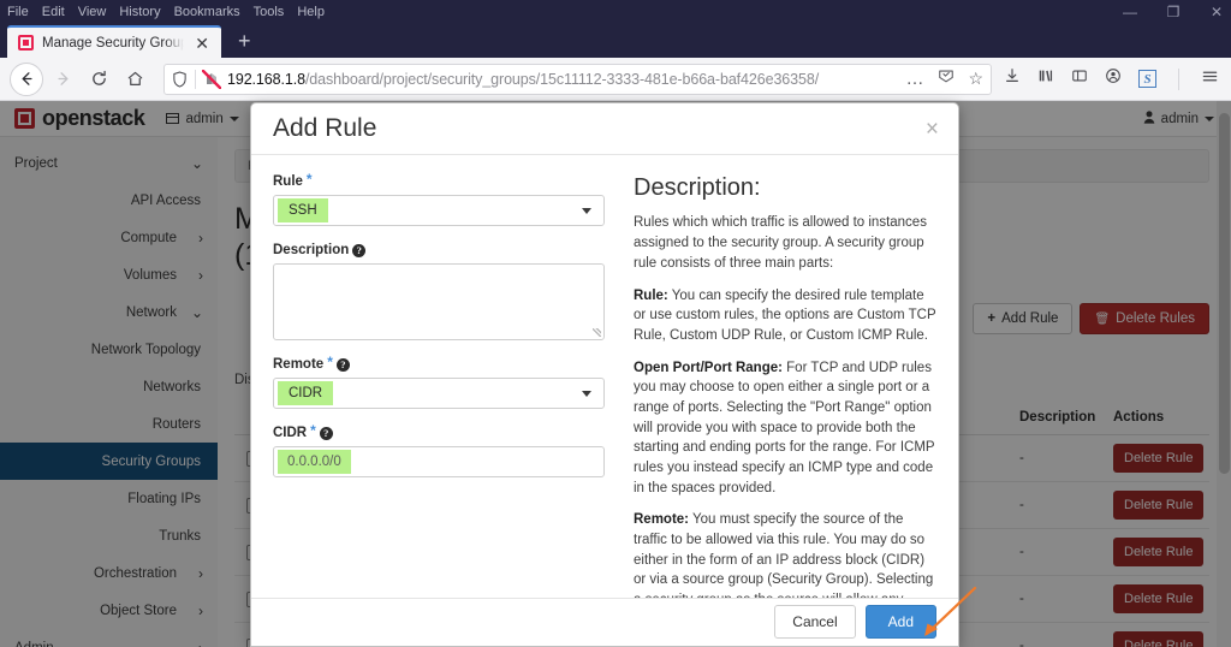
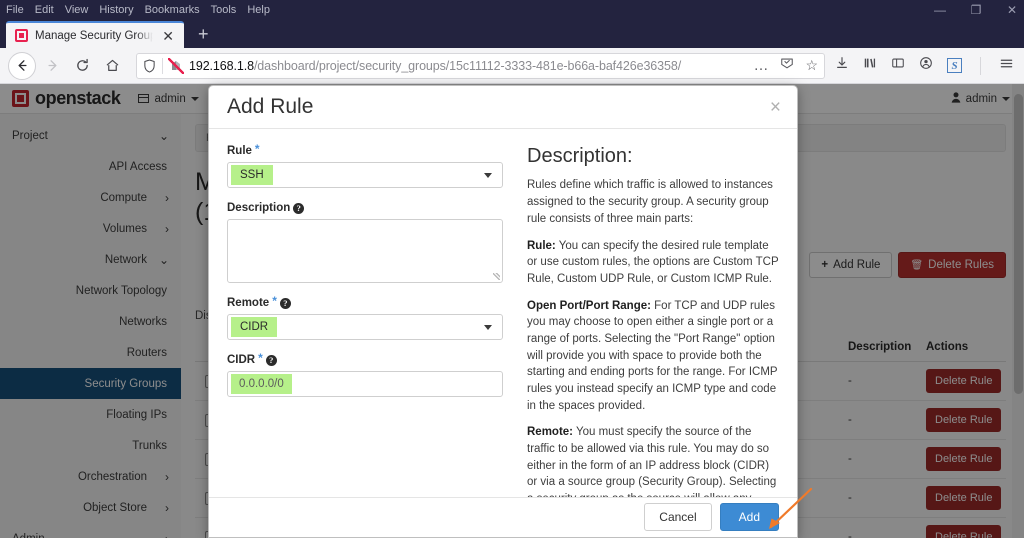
  File
  Edit
  View
  History
  Bookmarks
  Tools
  Help
  —
  ❐
  ✕
  Manage Security Group
  ✕
  +
  192.168.1.8/dashboard/project/security_groups/15c11112-3333-481e-b66a-baf426e36358/
  …
  ☆
  S
  openstack
  admin
  admin
  Project
  ⌄
  API Access
  Compute
  ›
  Volumes
  ›
  Network
  ⌄
  Network Topology
  Networks
  Routers
  Security Groups
  Floating IPs
  Trunks
  Orchestration
  ›
  Object Store
  ›
  +
  Add Rule
  🗑
  Delete Rules
  Description
  Actions
  -
  Delete Rule
  -
  Delete Rule
  -
  Delete Rule
  -
  Delete Rule
  -
  Delete Rule
  Add Rule
  ×
  Rule
  *
  SSH
  Description
  ?
  Remote
  *
  ?
  CIDR
  CIDR
  *
  ?
  0.0.0.0/0
  Description:
- Rules which which traffic is allowed to instances assigned to the security group. A security group rule consists of three main parts:
+ Rules define which traffic is allowed to instances assigned to the security group. A security group rule consists of three main parts:
  Rule: You can specify the desired rule template or use custom rules, the options are Custom TCP Rule, Custom UDP Rule, or Custom ICMP Rule.
  Open Port/Port Range: For TCP and UDP rules you may choose to open either a single port or a range of ports. Selecting the "Port Range" option will provide you with space to provide both the starting and ending ports for the range. For ICMP rules you instead specify an ICMP type and code in the spaces provided.
  Cancel
  Add
